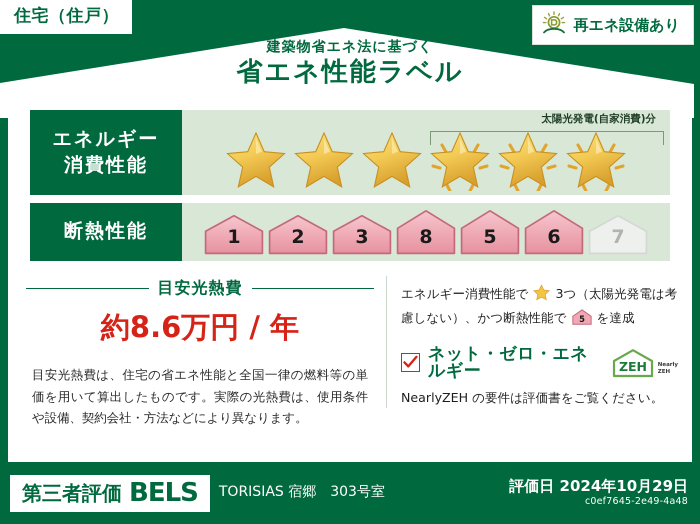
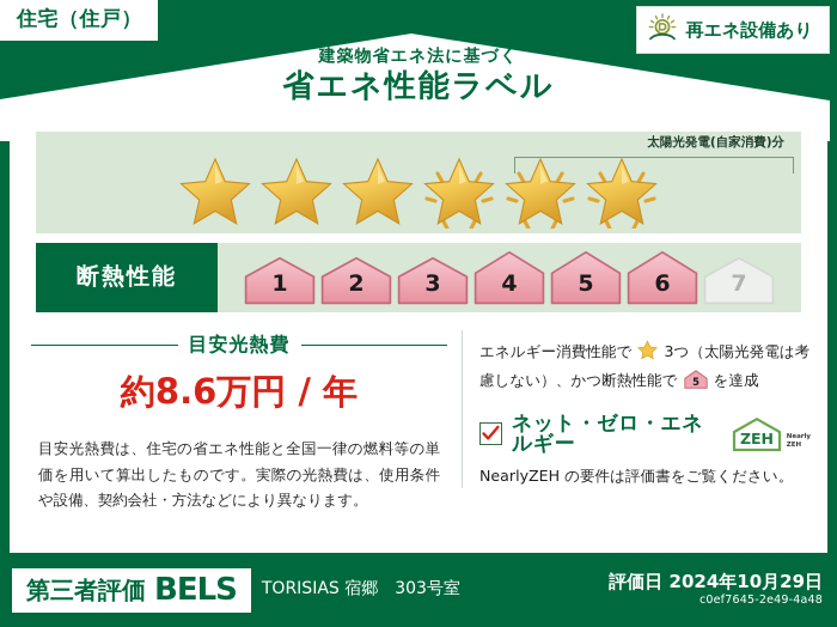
  住宅（住戸）
  再エネ設備あり
  建築物省エネ法に基づく
  省エネ性能ラベル
- エネルギー
- 消費性能
  太陽光発電(自家消費)分
  断熱性能
  1
  2
  3
- 8
+ 4
  5
  6
  7
  目安光熱費
  約8.6万円 / 年
  目安光熱費は、住宅の省エネ性能と全国一律の燃料等の単価を用いて算出したものです。実際の光熱費は、使用条件や設備、契約会社・方法などにより異なります。
  エネルギー消費性能で 3つ（太陽光発電は考慮しない）、かつ断熱性能で
  5
  を達成
  ネット・ゼロ・エネルギー
  ZEH
  NearlyZEH の要件は評価書をご覧ください。
  第三者評価
  BELS
  TORISIAS 宿郷 303号室
  評価日 2024年10月29日
  c0ef7645-2e49-4a48
